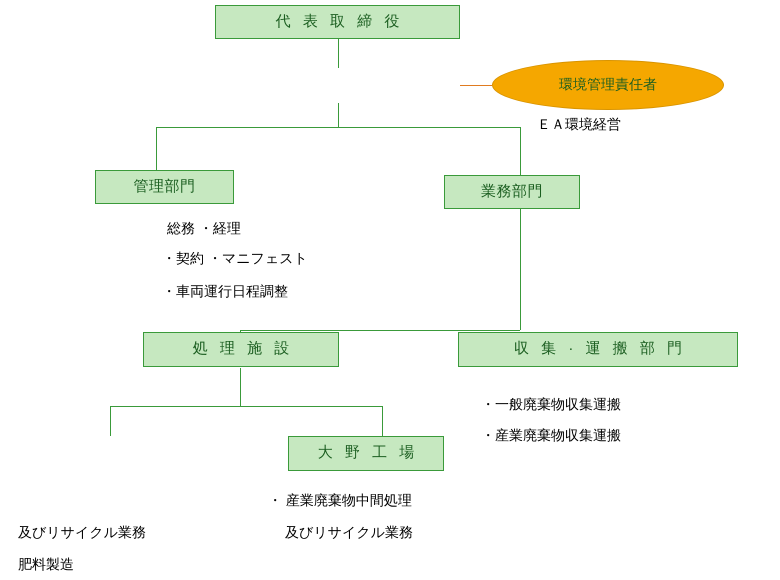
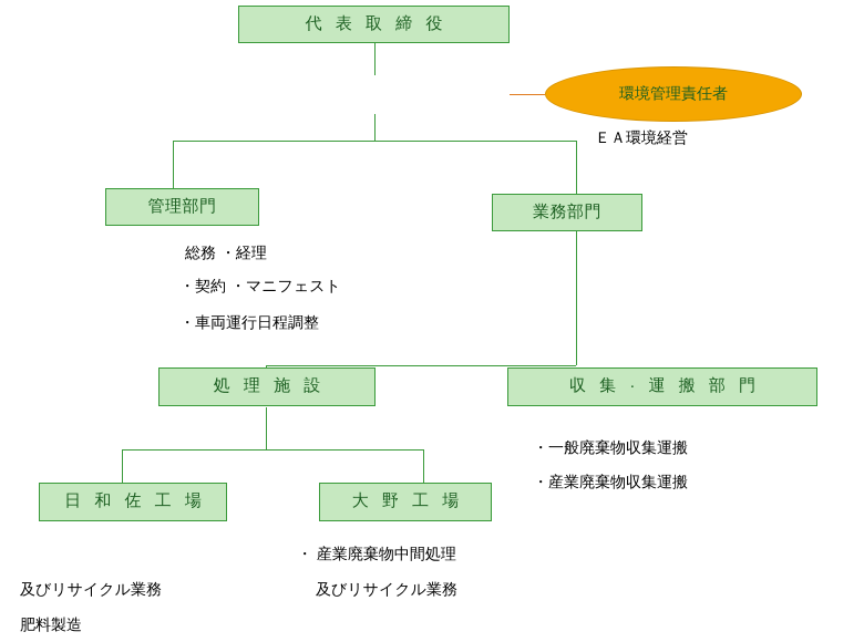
  代 表 取 締 役
  環境管理責任者
  管理部門
  業務部門
  処 理 施 設
  収 集 · 運 搬 部 門
+ 日 和 佐 工 場
  大 野 工 場
  ＥＡ環境経営
  総務 ・経理
  ・契約 ・マニフェスト
  ・車両運行日程調整
  ・一般廃棄物収集運搬
  ・産業廃棄物収集運搬
  及びリサイクル業務
  肥料製造
  ・ 産業廃棄物中間処理
  及びリサイクル業務
